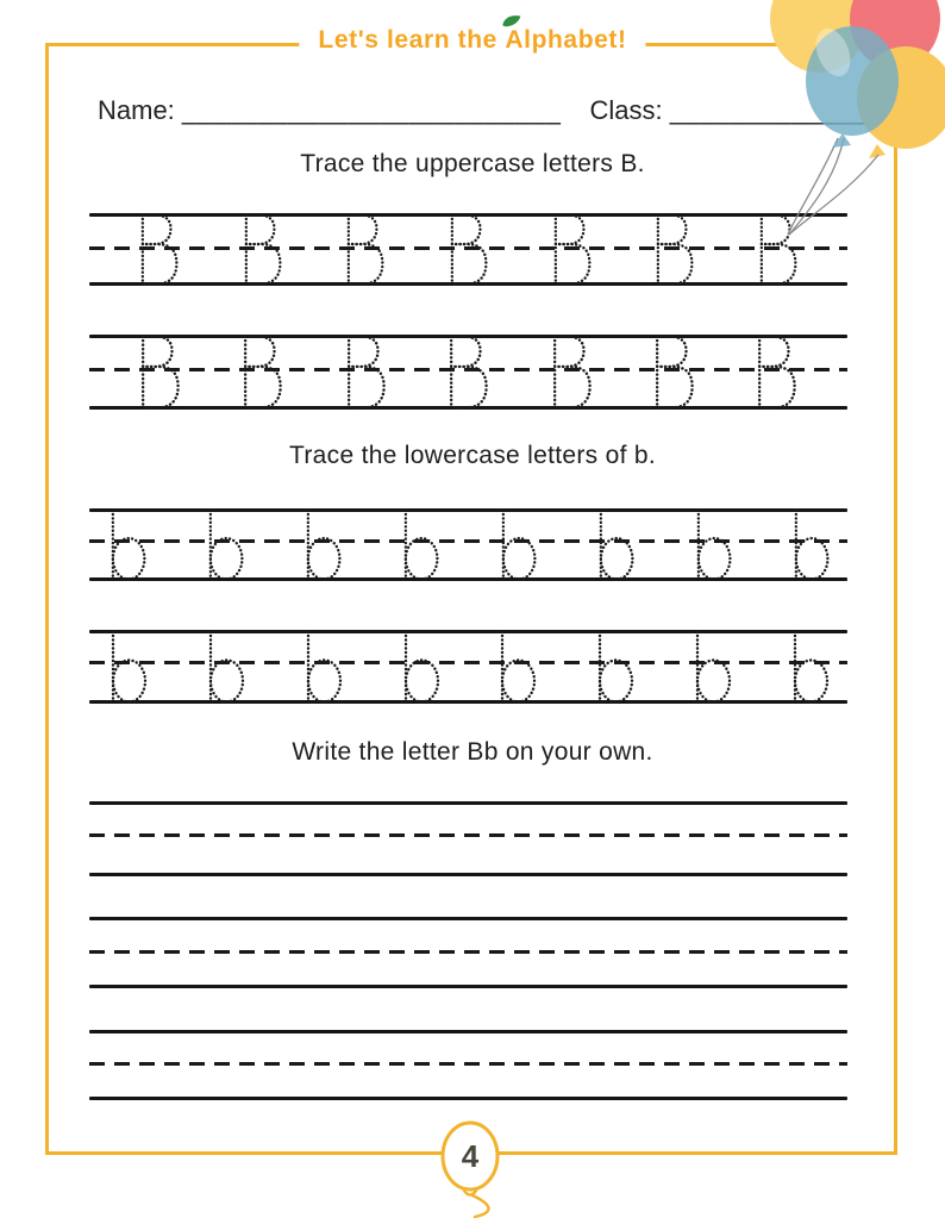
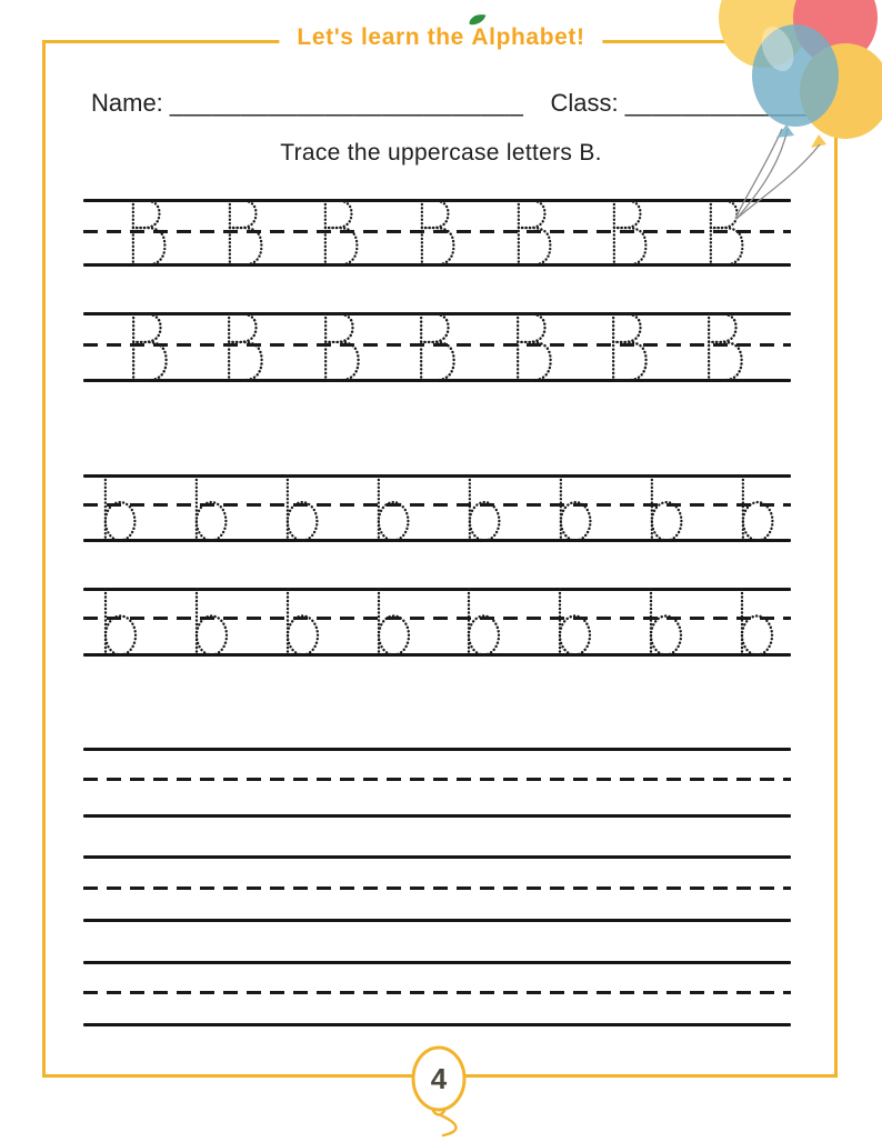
  Let's learn the Alphabet!
  Name: _________________________ Class: ____________
  Trace the uppercase letters B.
- Trace the lowercase letters of b.
- Write the letter Bb on your own.
  4
